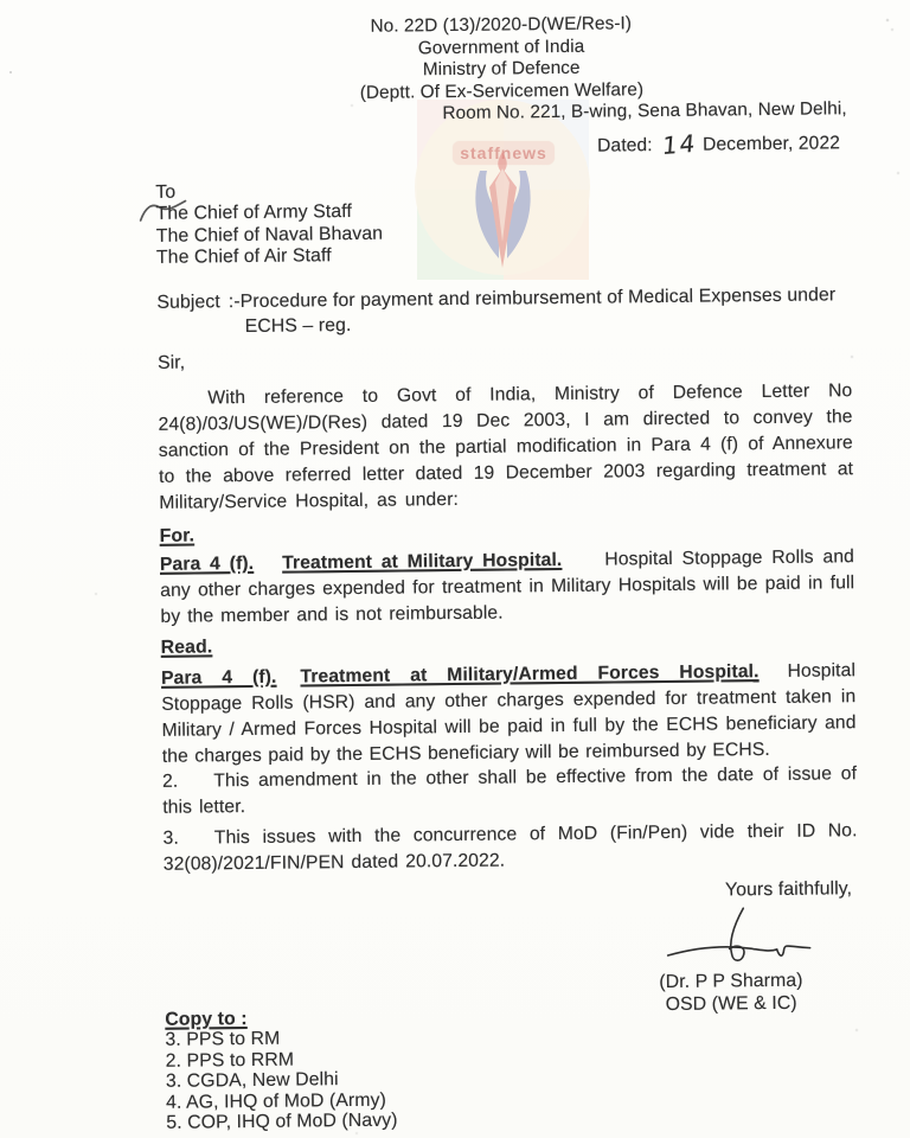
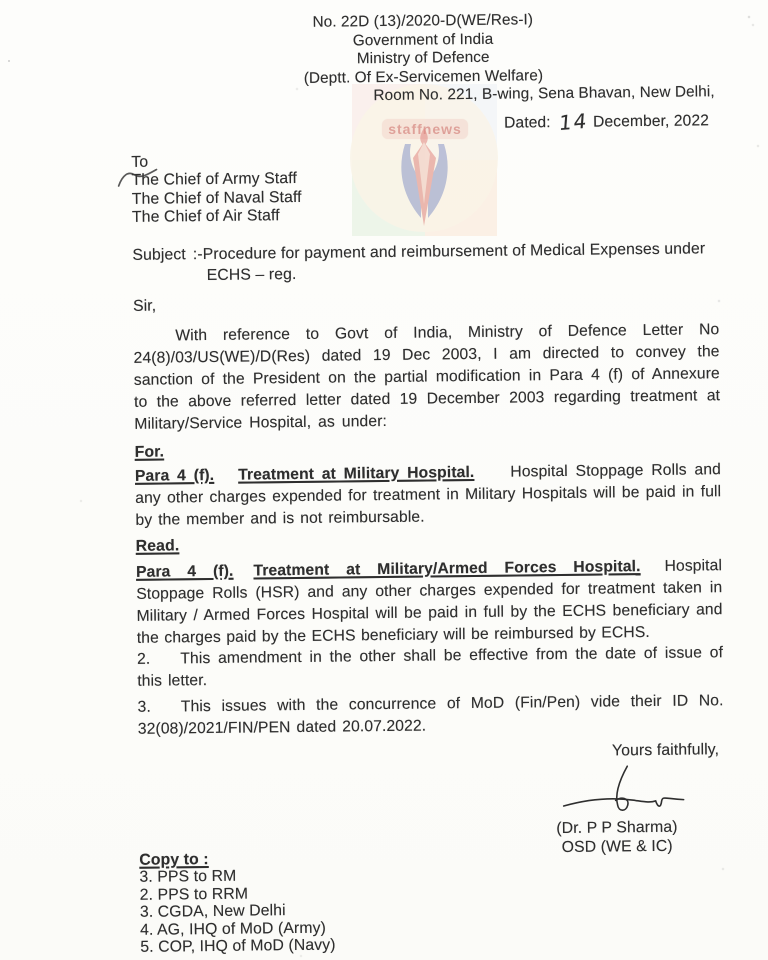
  staffnews
  No. 22D (13)/2020-D(WE/Res-I)
  Government of India
  Ministry of Defence
  (Deptt. Of Ex-Servicemen Welfare)
  Room No. 221, B-wing, Sena Bhavan, New Delhi,
  To
  The Chief of Army Staff
- The Chief of Naval Bhavan
+ The Chief of Naval Staff
  The Chief of Air Staff
  Subject :-Procedure for payment and reimbursement of Medical Expenses under
  ECHS – reg.
  Sir,
  With reference to Govt of India, Ministry of Defence Letter No 24(8)/03/US(WE)/D(Res) dated 19 Dec 2003, I am directed to convey the sanction of the President on the partial modification in Para 4 (f) of Annexure to the above referred letter dated 19 December 2003 regarding treatment at Military/Service Hospital, as under:
  For.
  Para 4 (f). Treatment at Military Hospital. Hospital Stoppage Rolls and any other charges expended for treatment in Military Hospitals will be paid in full by the member and is not reimbursable.
  Read.
  Para 4 (f). Treatment at Military/Armed Forces Hospital. Hospital Stoppage Rolls (HSR) and any other charges expended for treatment taken in Military / Armed Forces Hospital will be paid in full by the ECHS beneficiary and the charges paid by the ECHS beneficiary will be reimbursed by ECHS.
  2. This amendment in the other shall be effective from the date of issue of this letter.
  3. This issues with the concurrence of MoD (Fin/Pen) vide their ID No. 32(08)/2021/FIN/PEN dated 20.07.2022.
  Yours faithfully,
  (Dr. P P Sharma)
  OSD (WE & IC)
  Copy to :
  3. PPS to RM
  2. PPS to RRM
  3. CGDA, New Delhi
  4. AG, IHQ of MoD (Army)
  5. COP, IHQ of MoD (Navy)
